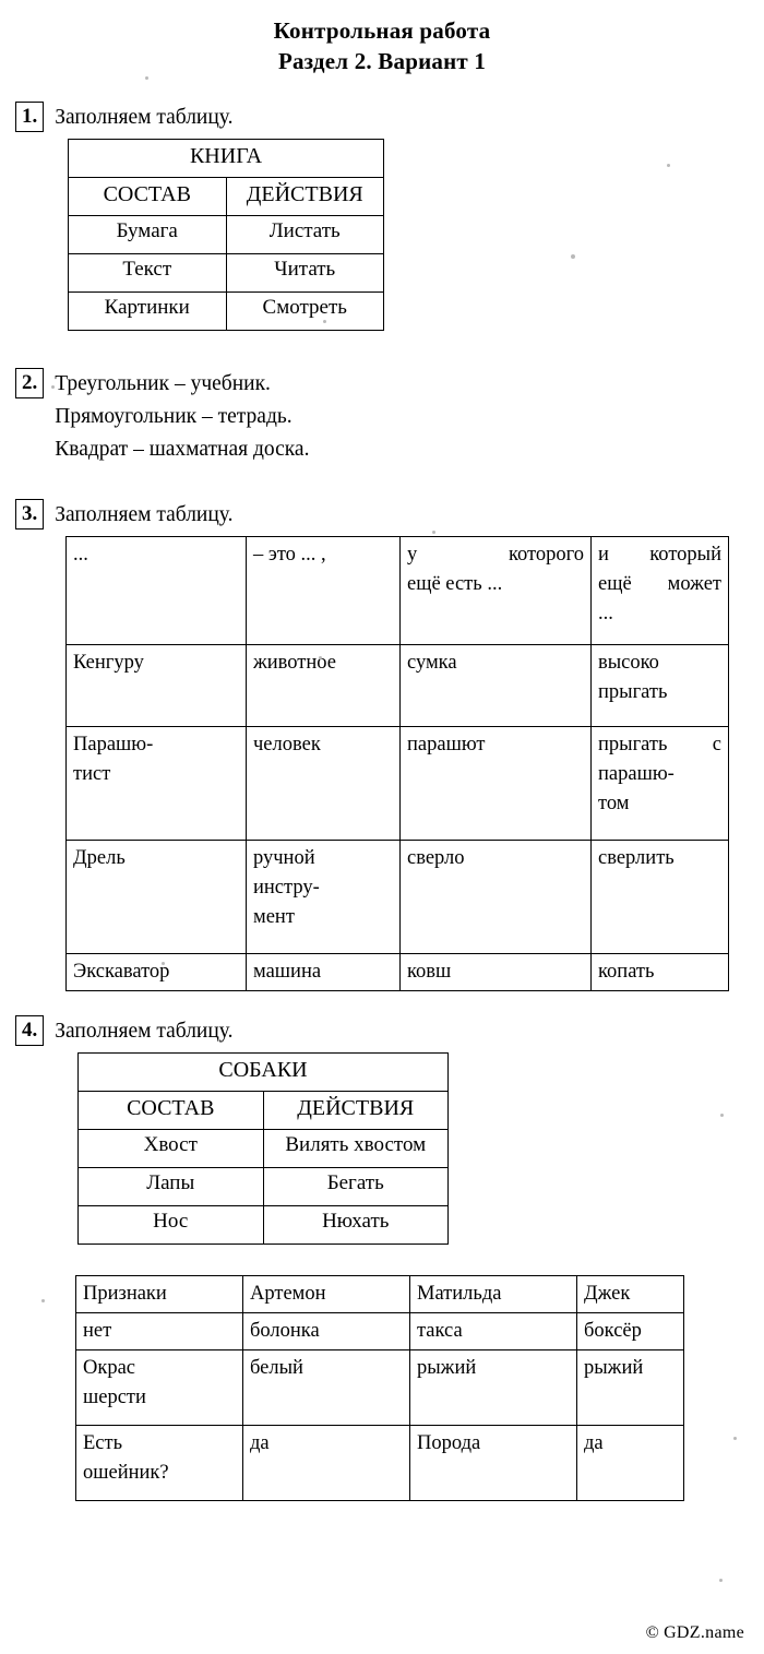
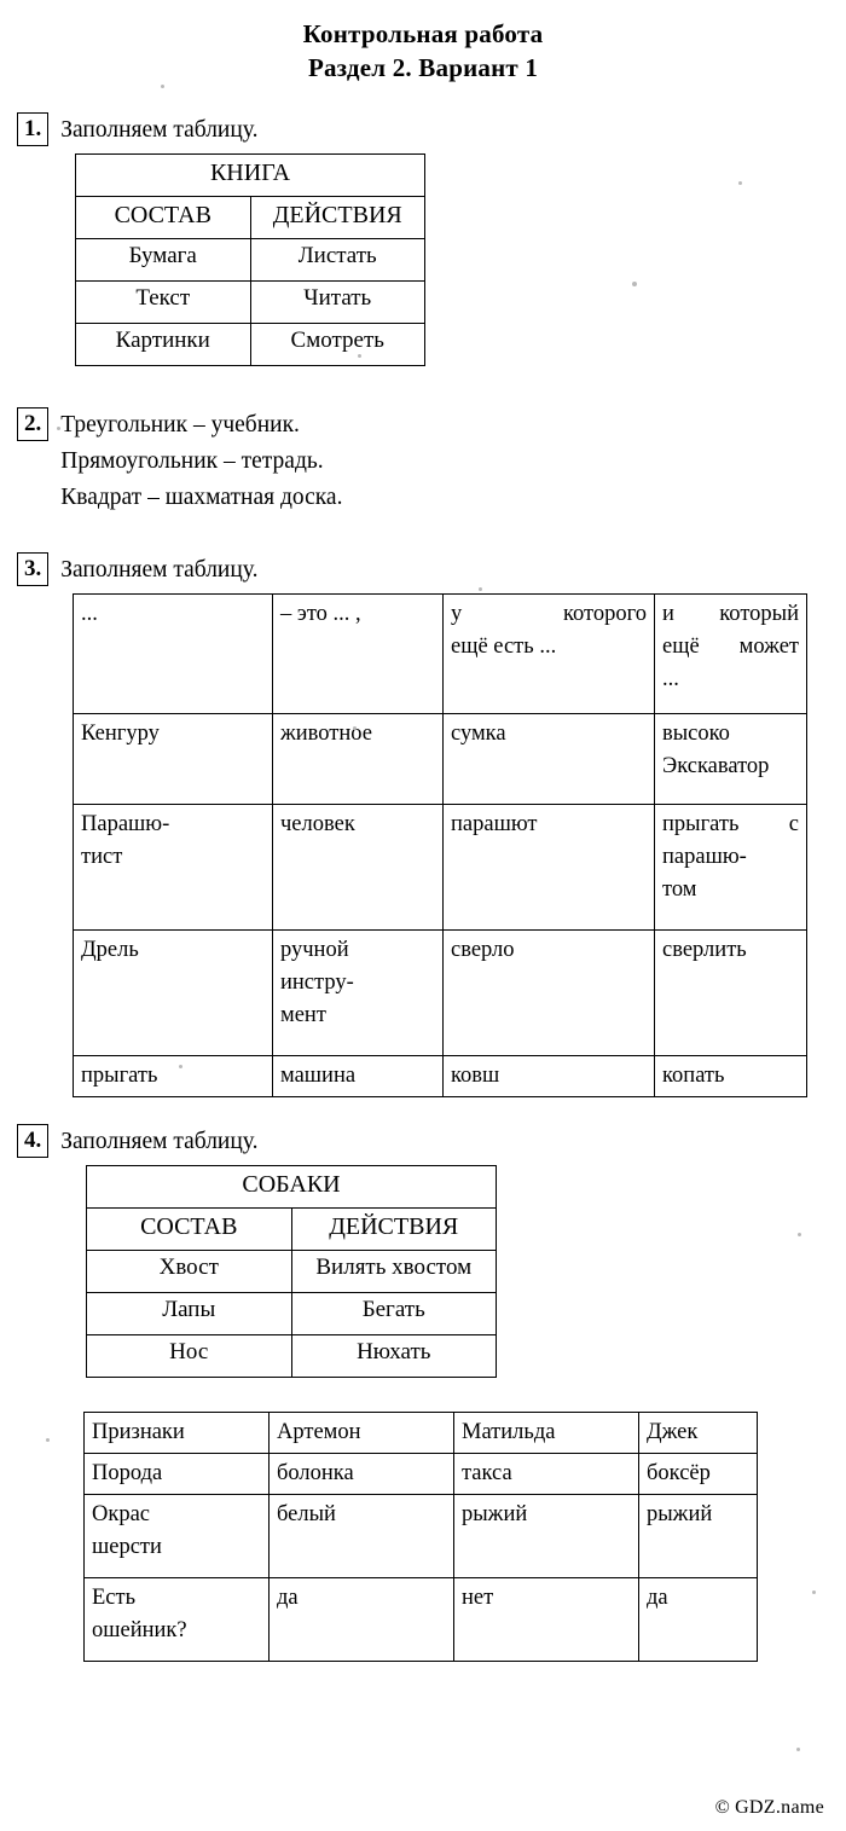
  Контрольная работа
  Раздел 2. Вариант 1
  1.
  Заполняем таблицу.
  КНИГА
  СОСТАВ	ДЕЙСТВИЯ
  Бумага	Листать
  Текст	Читать
  Картинки	Смотреть
  2.
  Треугольник – учебник.
  Прямоугольник – тетрадь.
  Квадрат – шахматная доска.
  3.
  Заполняем таблицу.
  ...	– это ... ,	у которого ещё есть ...	и который ещё может ...
- Кенгуру	животное	сумка	высоко прыгать
+ Кенгуру	животное	сумка	высоко Экскаватор
  Парашю- тист	человек	парашют	прыгать с парашю- том
  Дрель	ручной инстру- мент	сверло	сверлить
- Экскаватор	машина	ковш	копать
+ прыгать	машина	ковш	копать
  4.
  Заполняем таблицу.
  СОБАКИ
  СОСТАВ	ДЕЙСТВИЯ
  Хвост	Вилять хвостом
  Лапы	Бегать
  Нос	Нюхать
  Признаки	Артемон	Матильда	Джек
- нет	болонка	такса	боксёр
+ Порода	болонка	такса	боксёр
  Окрас шерсти	белый	рыжий	рыжий
- Есть ошейник?	да	Порода	да
+ Есть ошейник?	да	нет	да
  © GDZ.name
